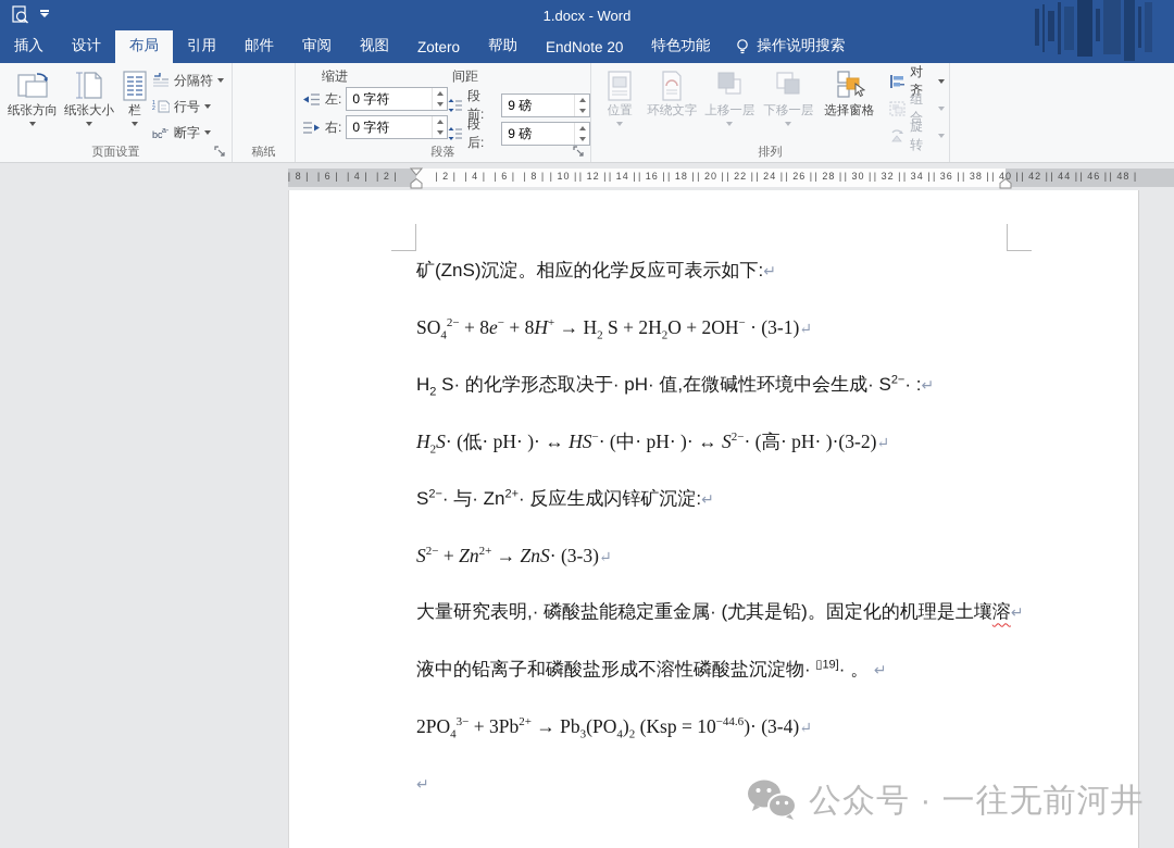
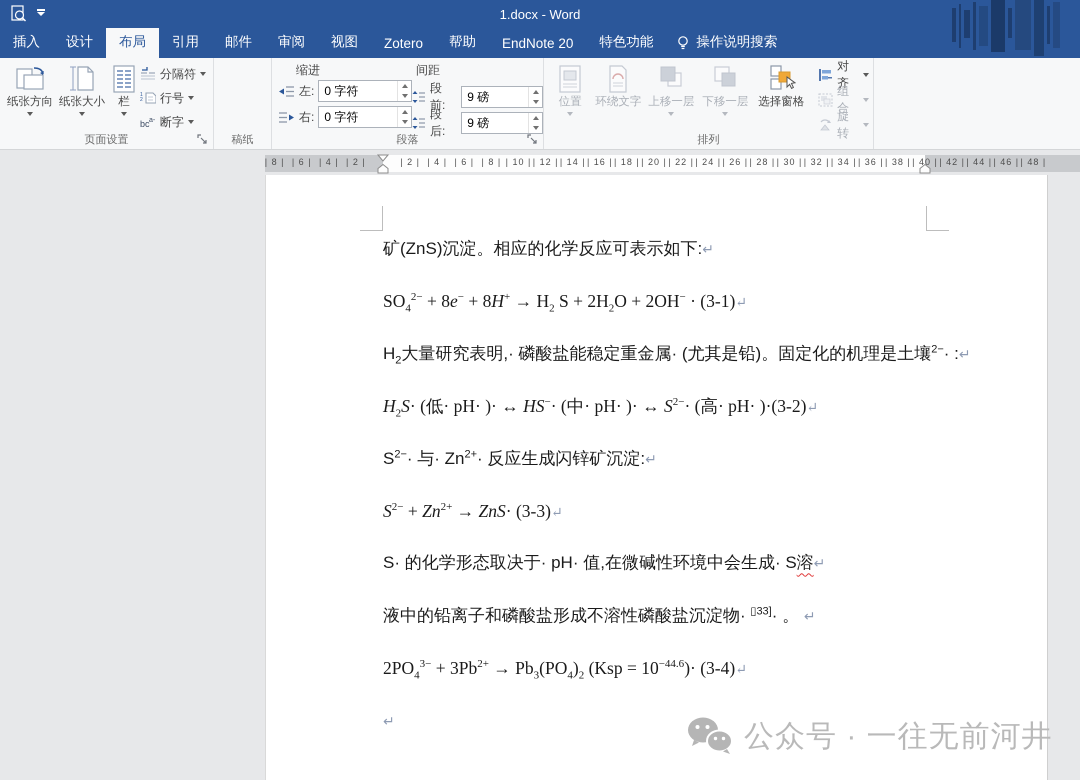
  1.docx - Word
  插入
  设计
  布局
  引用
  邮件
  审阅
  视图
  Zotero
  帮助
  EndNote 20
  特色功能
  操作说明搜索
  纸张方向
  纸张大小
  栏
  分隔符
  行号
  bc
  断字
  页面设置
  稿纸
  缩进
  间距
  左:
  0 字符
  右:
  0 字符
  段前:
  9 磅
  段后:
  9 磅
  段落
  位置
  环绕文字
  上移一层
  下移一层
  选择窗格
  对齐
  组合
  旋转
  排列
  | 8 |
  | 6 |
  | 4 |
  | 2 |
  | 2 |
  | 4 |
  | 6 |
  | 8 |
  | 10 |
  | 12 |
  | 14 |
  | 16 |
  | 18 |
  | 20 |
  | 22 |
  | 24 |
  | 26 |
  | 28 |
  | 30 |
  | 32 |
  | 34 |
  | 36 |
  | 38 |
  | 40 |
  | 42 |
  | 44 |
  | 46 |
  | 48 |
  矿(ZnS)沉淀。相应的化学反应可表示如下:↵
  SO42− + 8e− + 8H+ → H2 S + 2H2O + 2OH− · (3-1)↵
- H2 S· 的化学形态取决于· pH· 值,在微碱性环境中会生成· S2−· :↵
+ H2大量研究表明,· 磷酸盐能稳定重金属· (尤其是铅)。固定化的机理是土壤2−· :↵
  H2S· (低· pH· )· ↔ HS−· (中· pH· )· ↔ S2−· (高· pH· )·(3-2)↵
  S2−· 与· Zn2+· 反应生成闪锌矿沉淀:↵
  S2− + Zn2+ → ZnS· (3-3)↵
- 大量研究表明,· 磷酸盐能稳定重金属· (尤其是铅)。固定化的机理是土壤溶↵
+ S· 的化学形态取决于· pH· 值,在微碱性环境中会生成· S溶↵
- 液中的铅离子和磷酸盐形成不溶性磷酸盐沉淀物· ▯19]· 。 ↵
+ 液中的铅离子和磷酸盐形成不溶性磷酸盐沉淀物· ▯33]· 。 ↵
  2PO43− + 3Pb2+ → Pb3(PO4)2 (Ksp = 10−44.6)· (3-4)↵
  ↵
  公众号 · 一往无前河井
